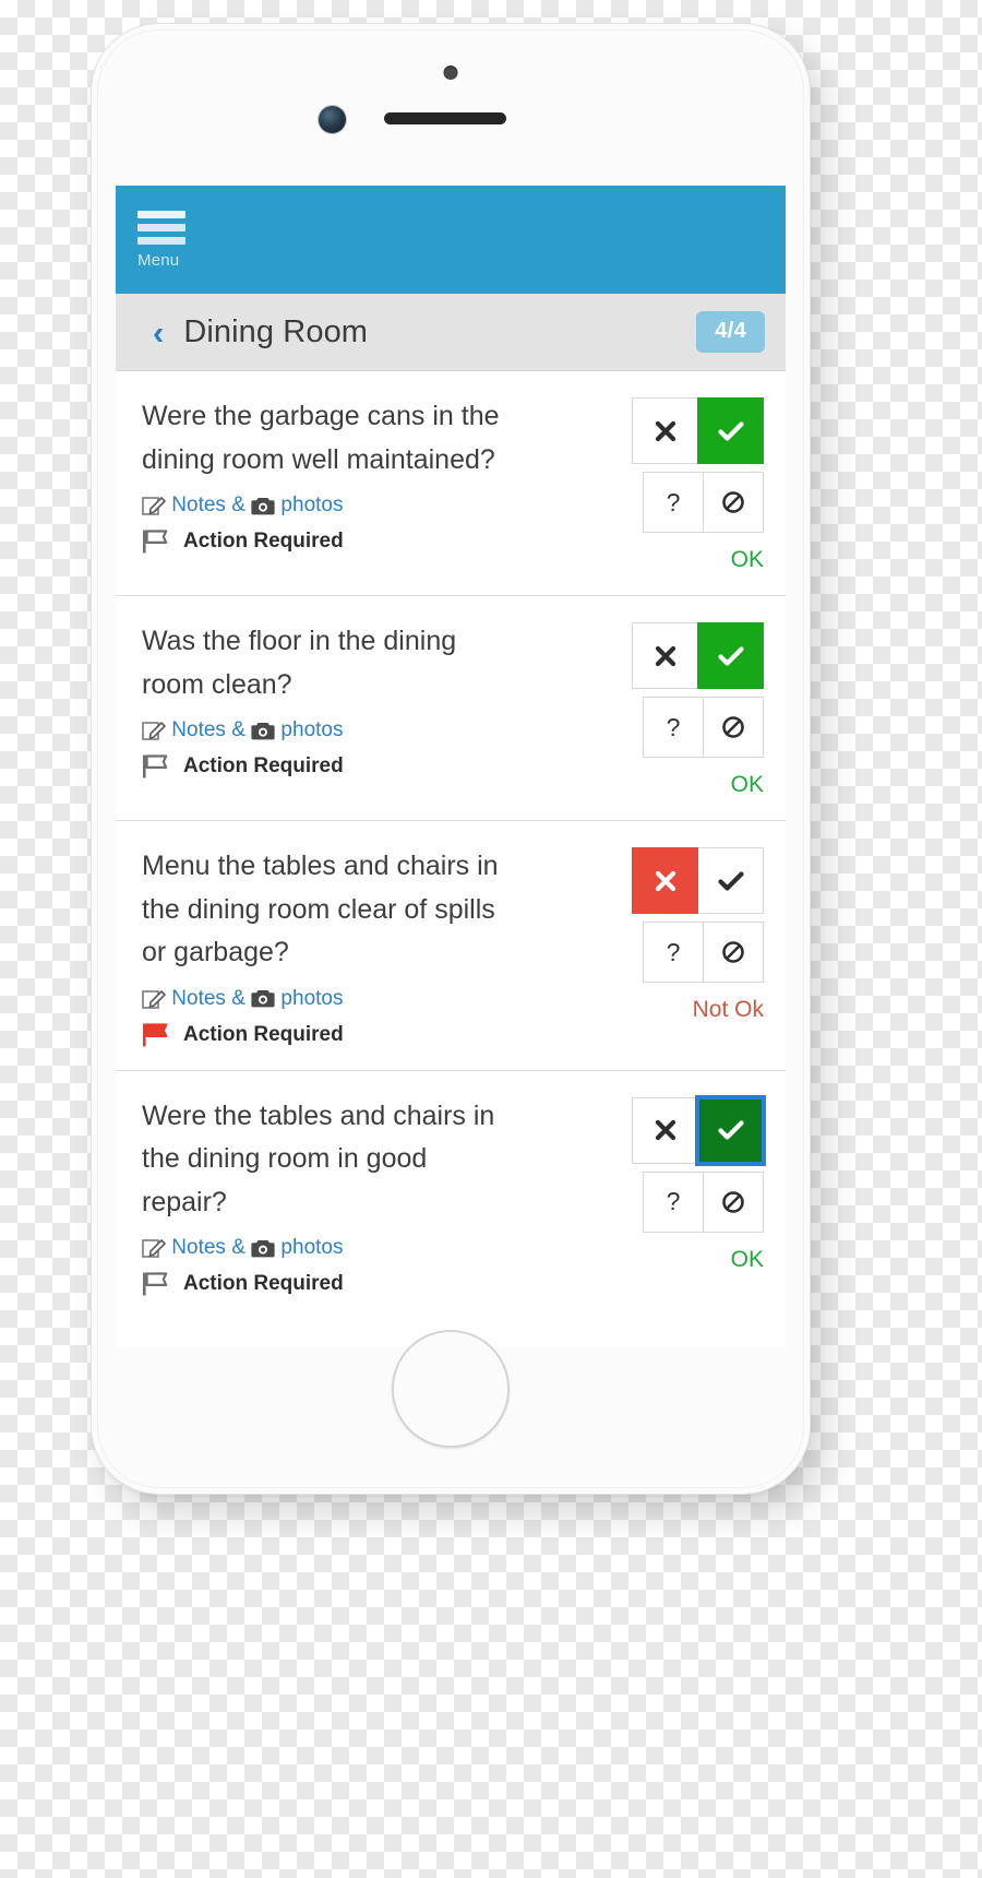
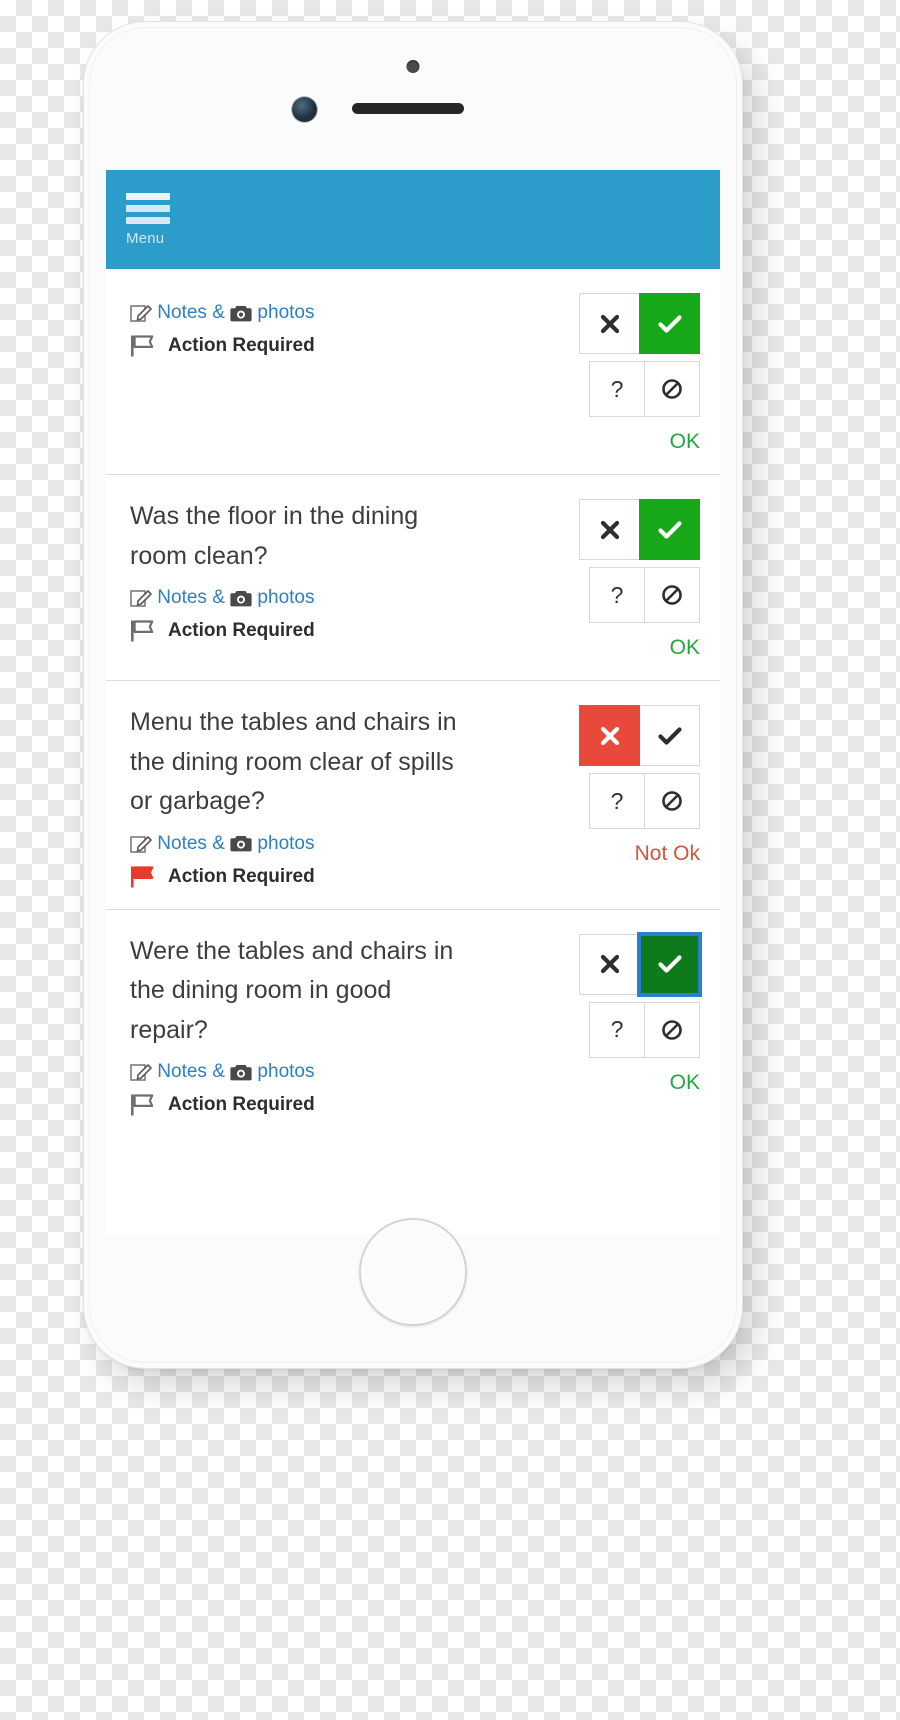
  Menu
- ‹
- Dining Room
- 4/4
- Were the garbage cans in the dining room well maintained?
  Notes &
  photos
  Action Required
  ?
  OK
  Was the floor in the dining room clean?
  Notes &
  photos
  Action Required
  ?
  OK
  Menu the tables and chairs in the dining room clear of spills or garbage?
  Notes &
  photos
  Action Required
  ?
  Not Ok
  Were the tables and chairs in the dining room in good repair?
  Notes &
  photos
  Action Required
  ?
  OK
